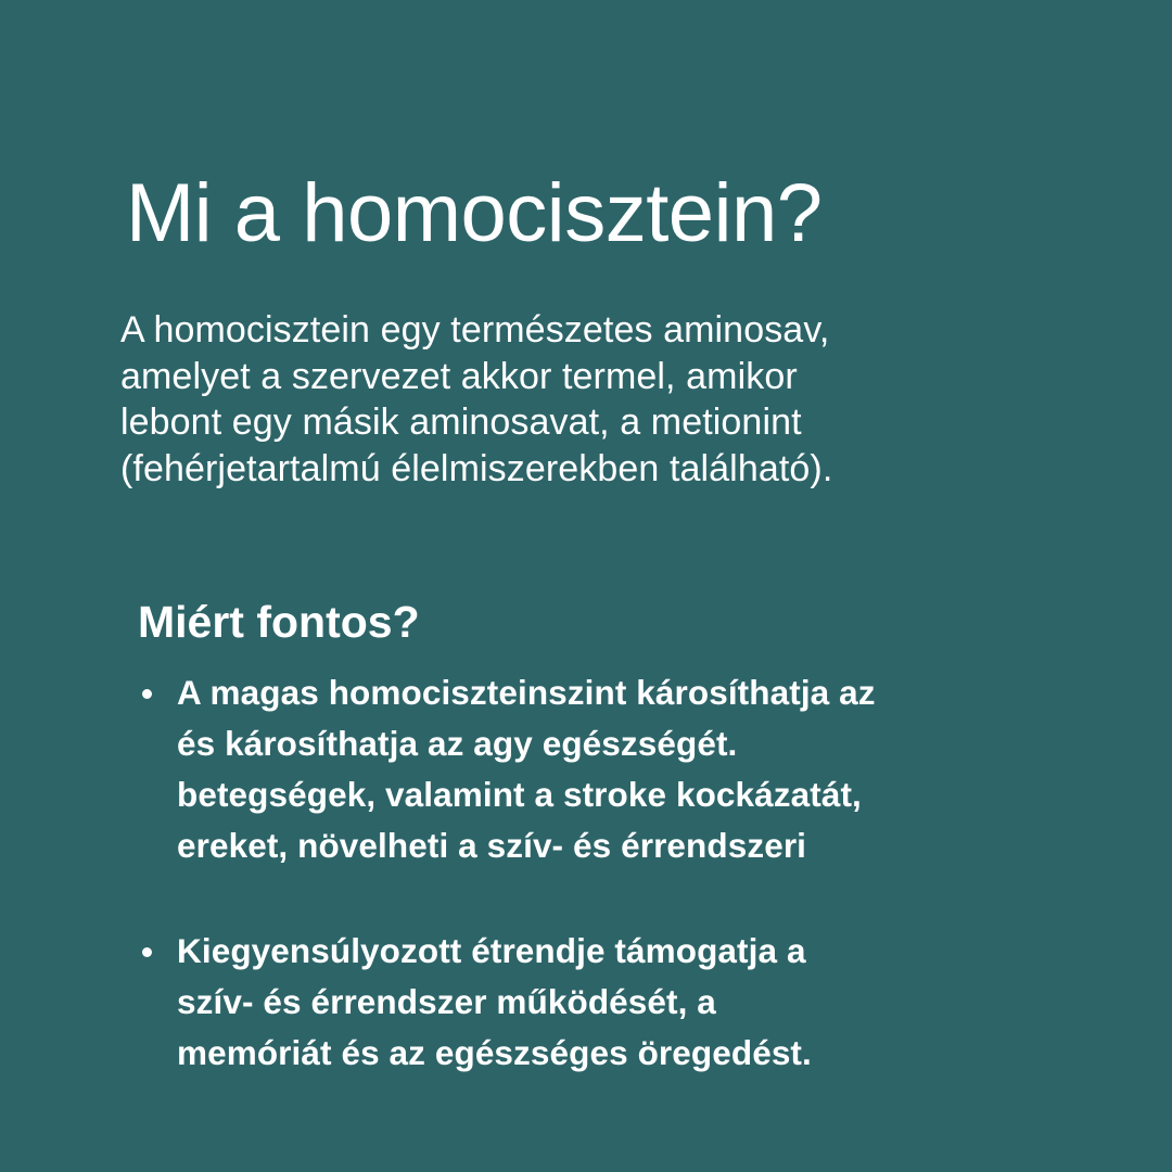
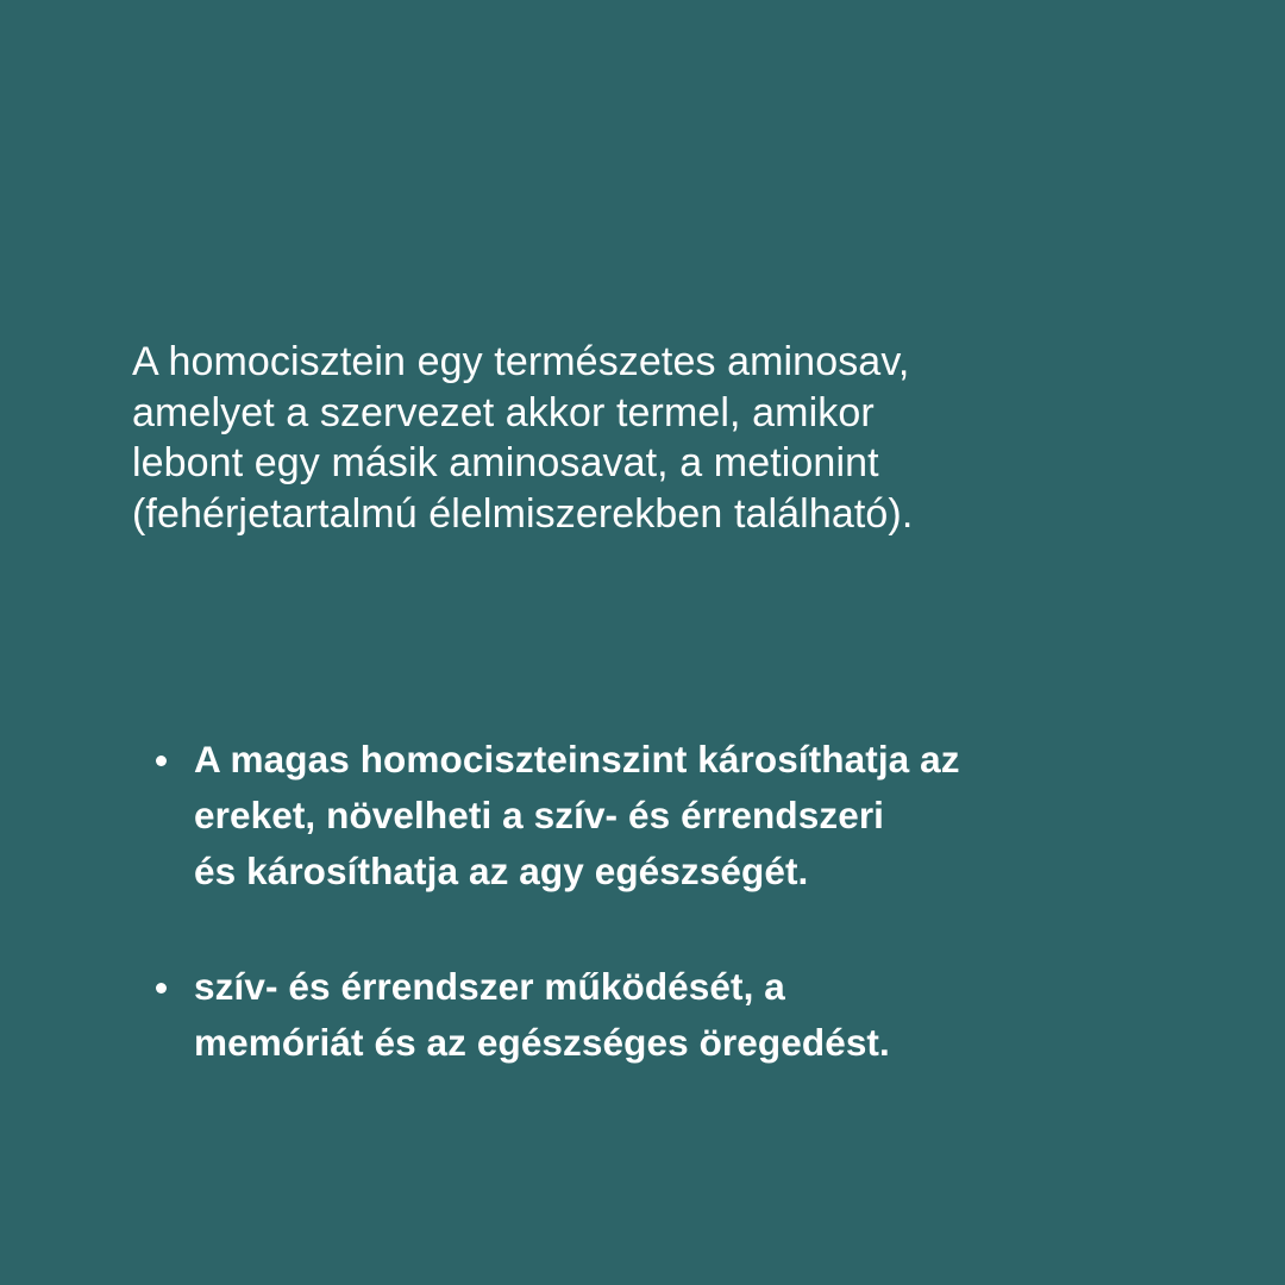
- Mi a homocisztein?
  A homocisztein egy természetes aminosav,
  amelyet a szervezet akkor termel, amikor
  lebont egy másik aminosavat, a metionint
  (fehérjetartalmú élelmiszerekben található).
- Miért fontos?
  A magas homociszteinszint károsíthatja az
- és károsíthatja az agy egészségét.
+ ereket, növelheti a szív- és érrendszeri
- betegségek, valamint a stroke kockázatát,
- ereket, növelheti a szív- és érrendszeri
+ és károsíthatja az agy egészségét.
- Kiegyensúlyozott étrendje támogatja a
  szív- és érrendszer működését, a
  memóriát és az egészséges öregedést.
